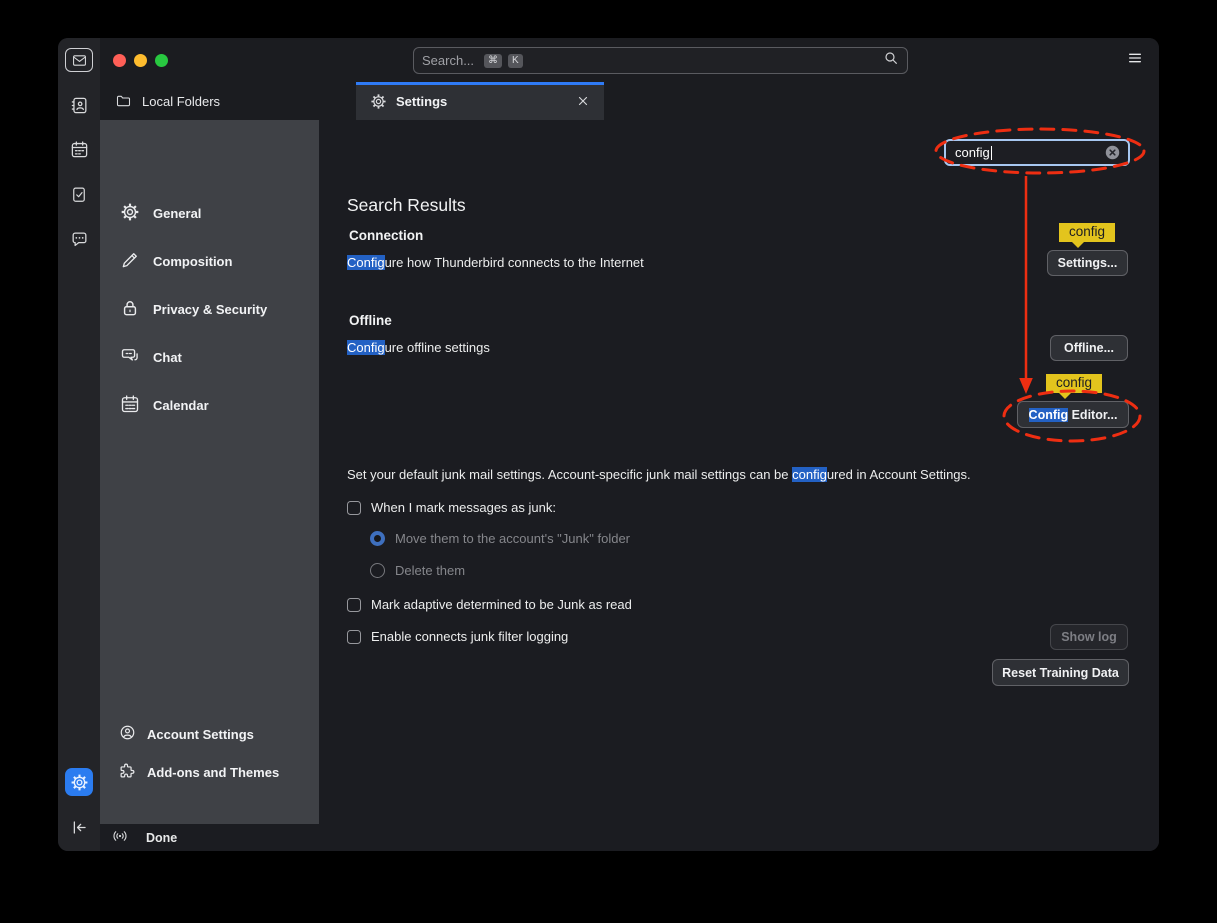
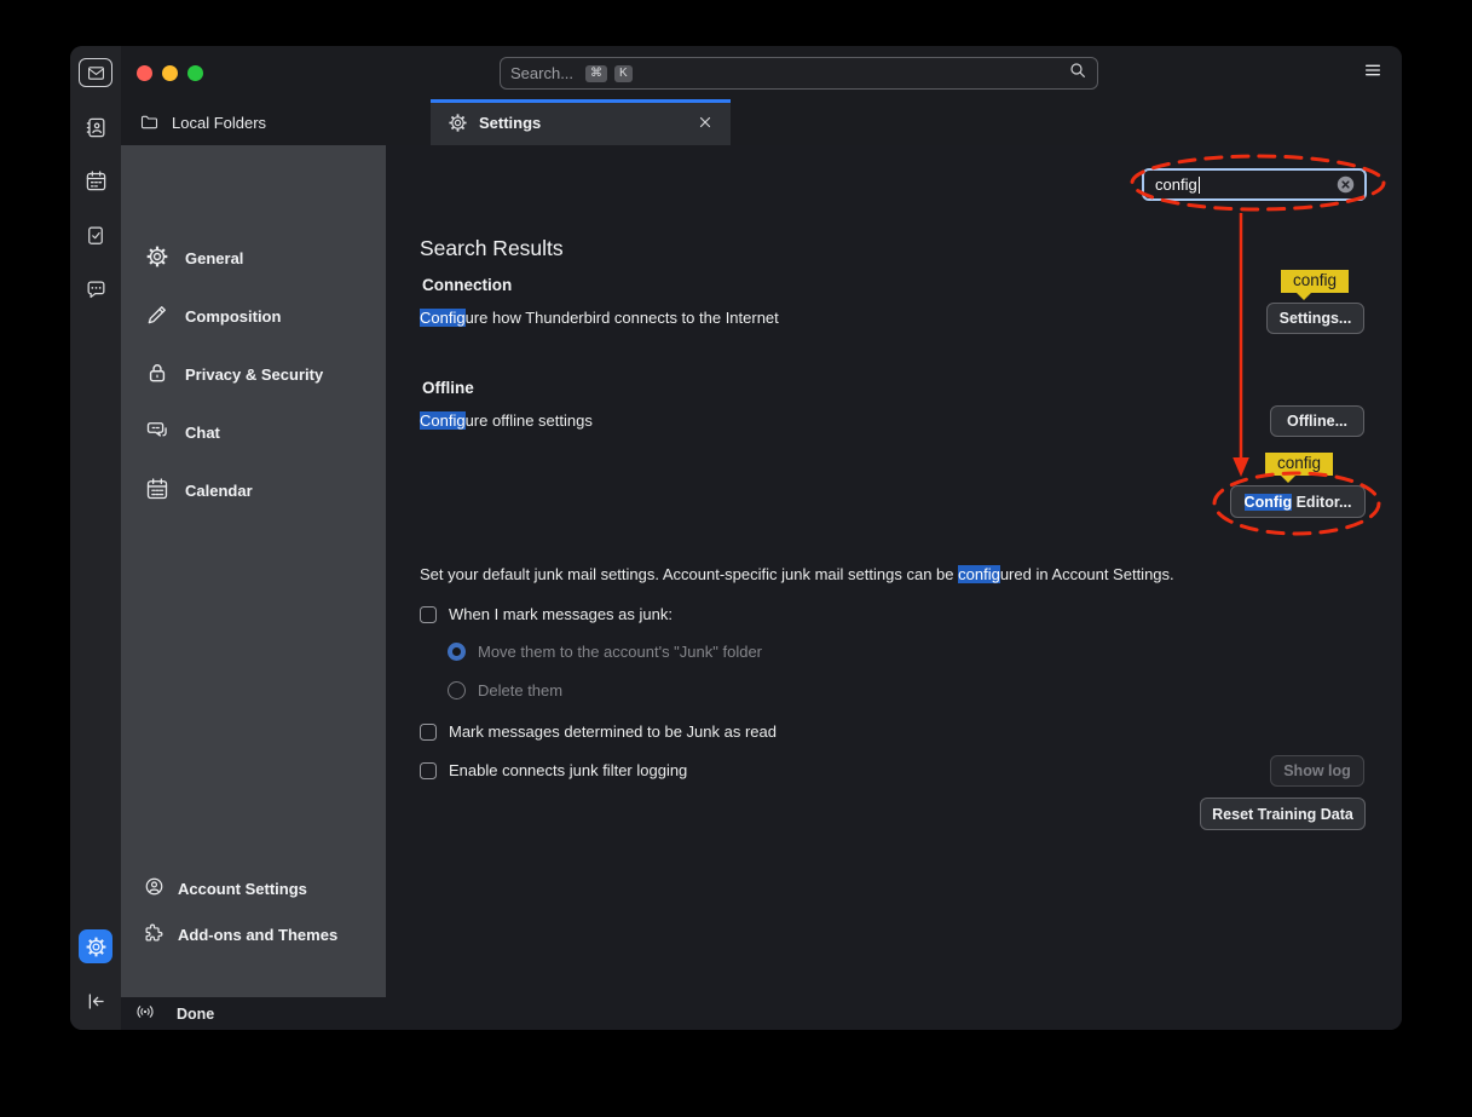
  Search...
  ⌘
  K
  Local Folders
  Settings
  General
  Composition
  Privacy & Security
  Chat
  Calendar
  Account Settings
  Add-ons and Themes
  Done
  config
  Search Results
  Connection
  Configure how Thunderbird connects to the Internet
  Offline
  Configure offline settings
  config
  Settings...
  Offline...
  config
  Config
  Editor...
  Set your default junk mail settings. Account-specific junk mail settings can be configured in Account Settings.
  When I mark messages as junk:
  Move them to the account's "Junk" folder
  Delete them
- Mark adaptive determined to be Junk as read
+ Mark messages determined to be Junk as read
  Enable connects junk filter logging
  Show log
  Reset Training Data
